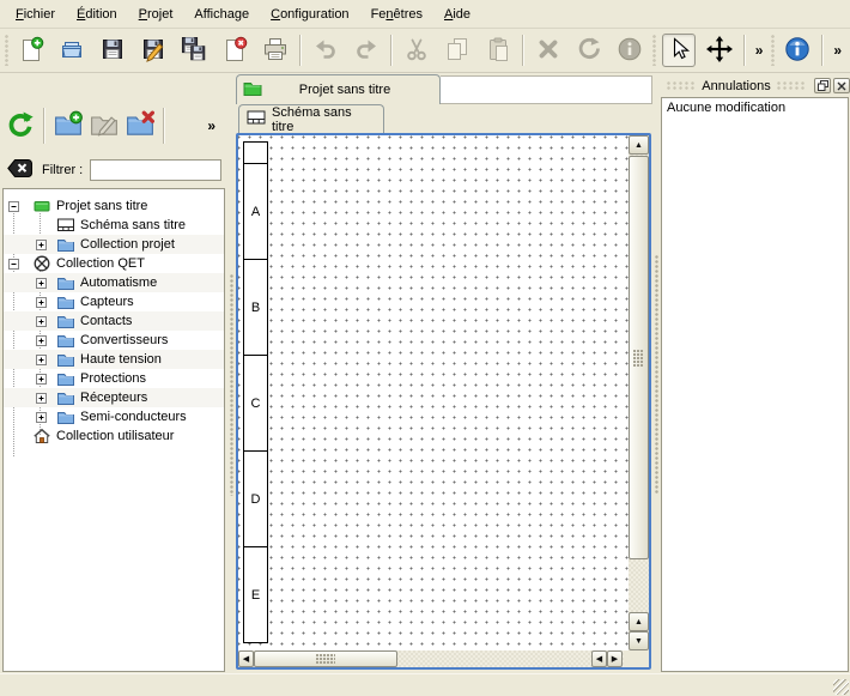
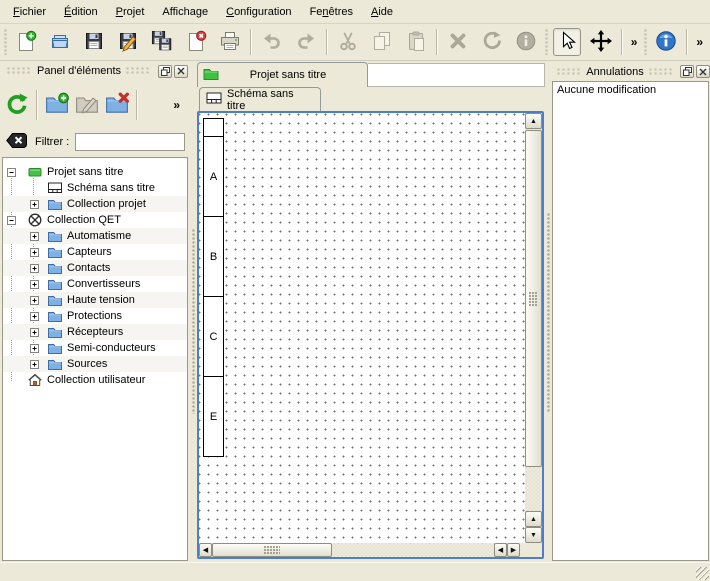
  Fichier
  Édition
  Projet
  Affichage
  Configuration
  Fenêtres
  Aide
  »
  »
+ Panel d'éléments
  »
  Filtrer :
  Projet sans titre
  Schéma sans titre
  Collection projet
  Collection QET
  Automatisme
  Capteurs
  Contacts
  Convertisseurs
  Haute tension
  Protections
  Récepteurs
  Semi-conducteurs
+ Sources
  Collection utilisateur
  Projet sans titre
  Schéma sans titre
  A
  B
  C
- D
  E
  Annulations
  Aucune modification
